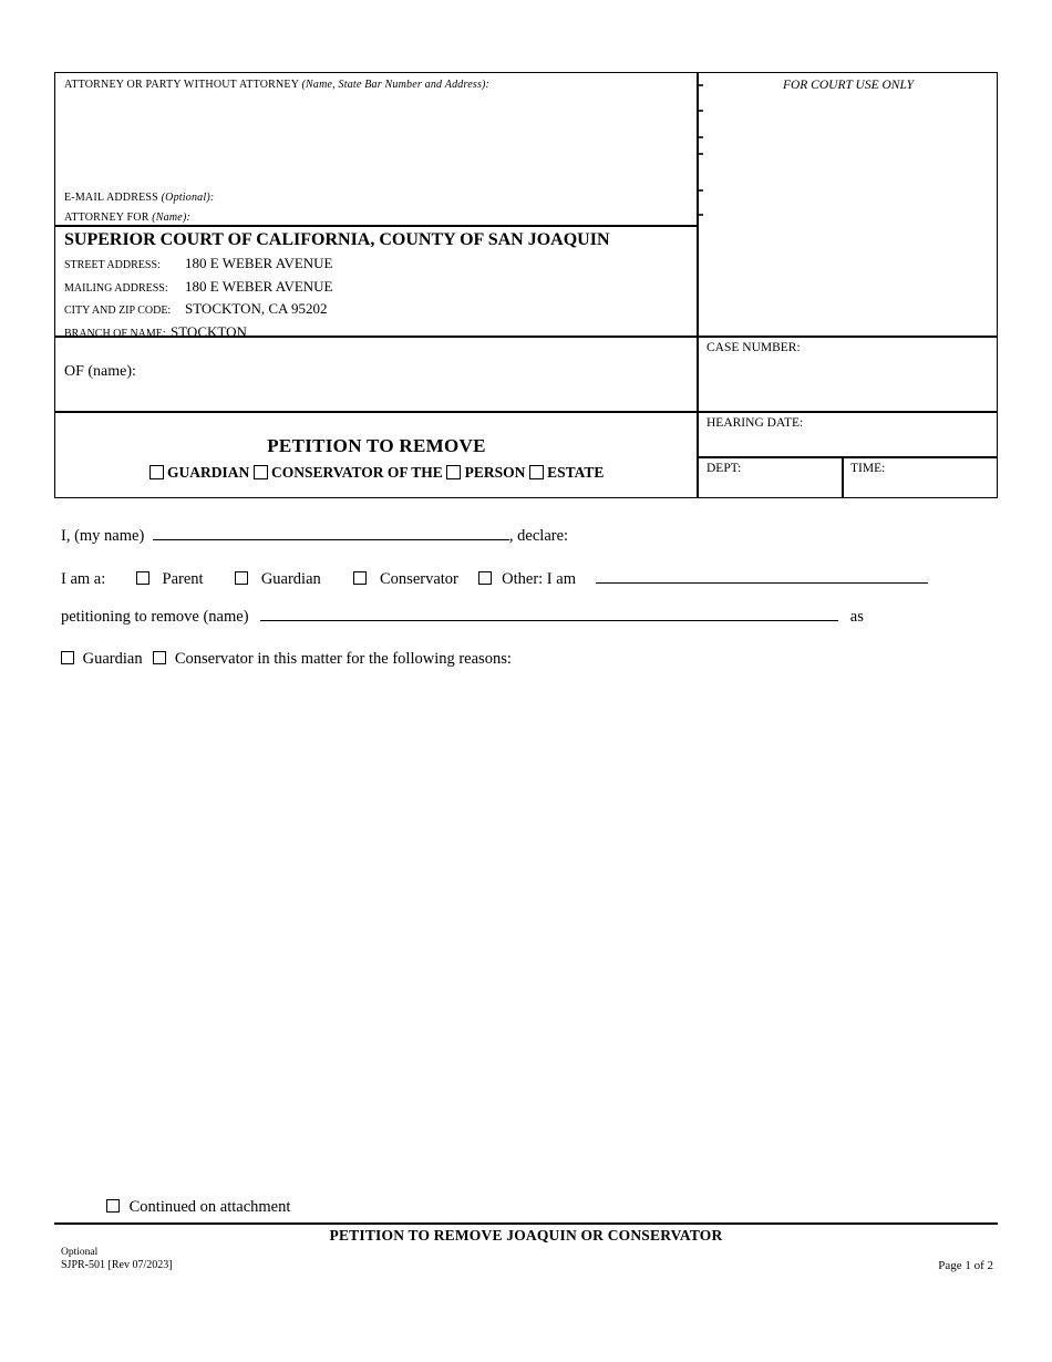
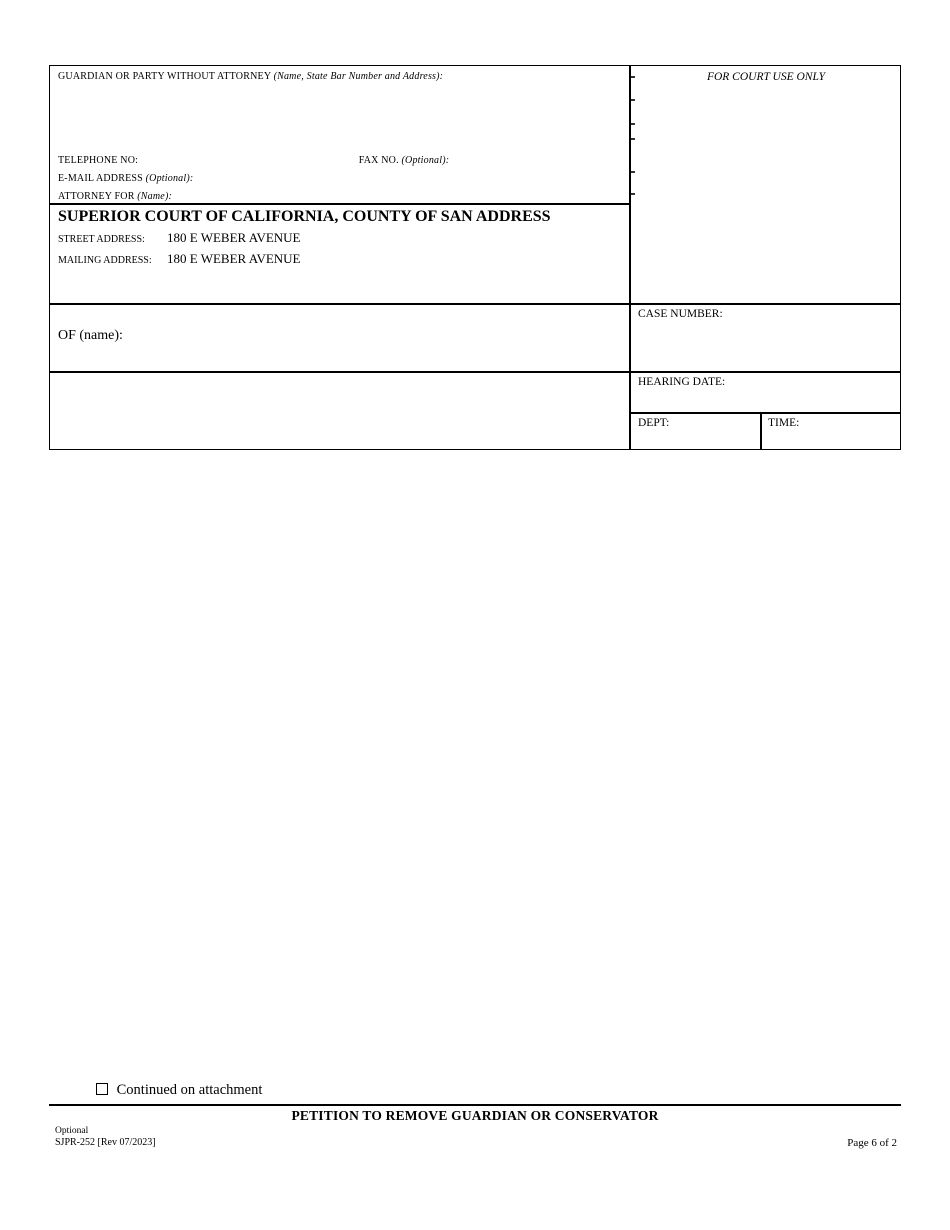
- ATTORNEY OR PARTY WITHOUT ATTORNEY (Name, State Bar Number and Address):
+ GUARDIAN OR PARTY WITHOUT ATTORNEY (Name, State Bar Number and Address):
+ TELEPHONE NO: FAX NO. (Optional):
  E-MAIL ADDRESS (Optional):
  ATTORNEY FOR (Name):
  FOR COURT USE ONLY
- SUPERIOR COURT OF CALIFORNIA, COUNTY OF SAN JOAQUIN
+ SUPERIOR COURT OF CALIFORNIA, COUNTY OF SAN ADDRESS
  STREET ADDRESS: 180 E WEBER AVENUE
  MAILING ADDRESS: 180 E WEBER AVENUE
- CITY AND ZIP CODE: STOCKTON, CA 95202
- BRANCH OF NAME: STOCKTON
  OF (name):
  CASE NUMBER:
  HEARING DATE:
  DEPT:
  TIME:
- PETITION TO REMOVE
- GUARDIAN CONSERVATOR OF THE PERSON ESTATE
- I, (my name) , declare:
- I am a: Parent Guardian Conservator Other: I am
- petitioning to remove (name) as
- Guardian Conservator in this matter for the following reasons:
  Continued on attachment
- PETITION TO REMOVE JOAQUIN OR CONSERVATOR
+ PETITION TO REMOVE GUARDIAN OR CONSERVATOR
  Optional
- SJPR-501 [Rev 07/2023]
+ SJPR-252 [Rev 07/2023]
- Page 1 of 2
+ Page 6 of 2
